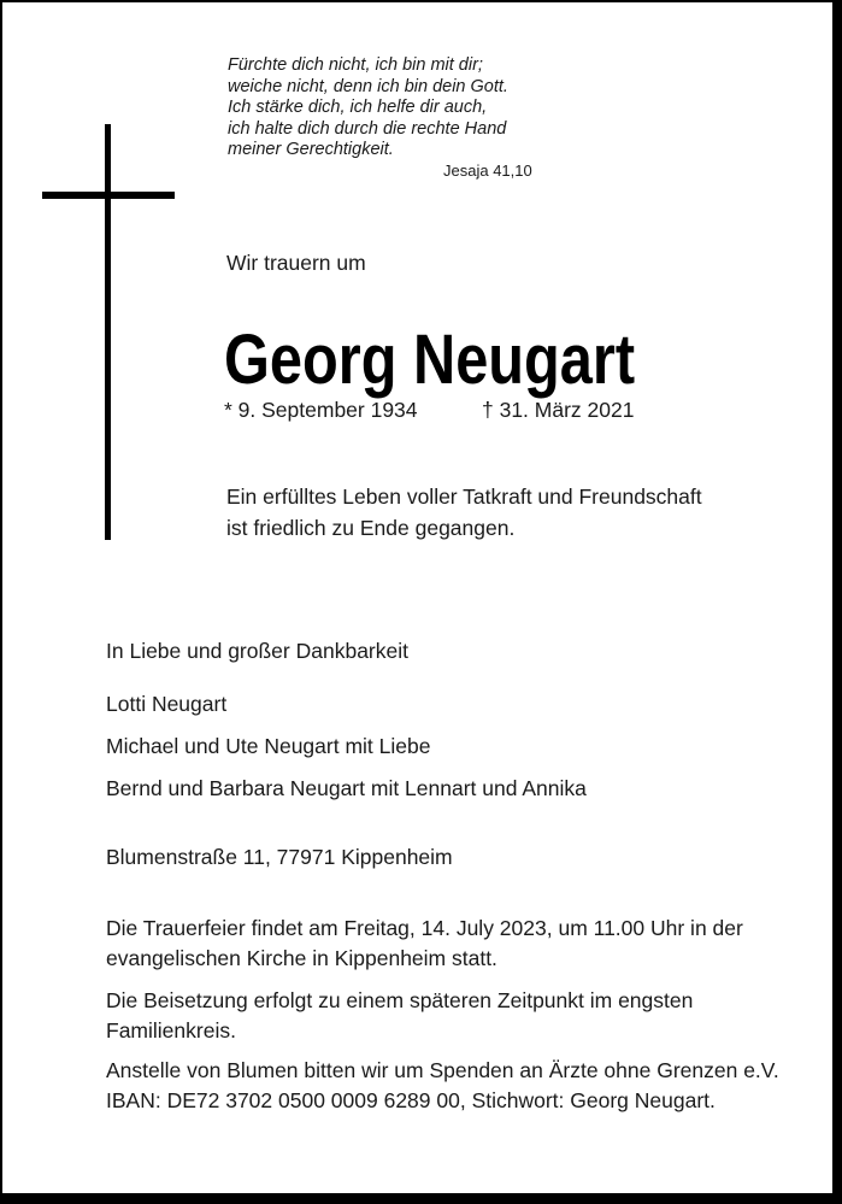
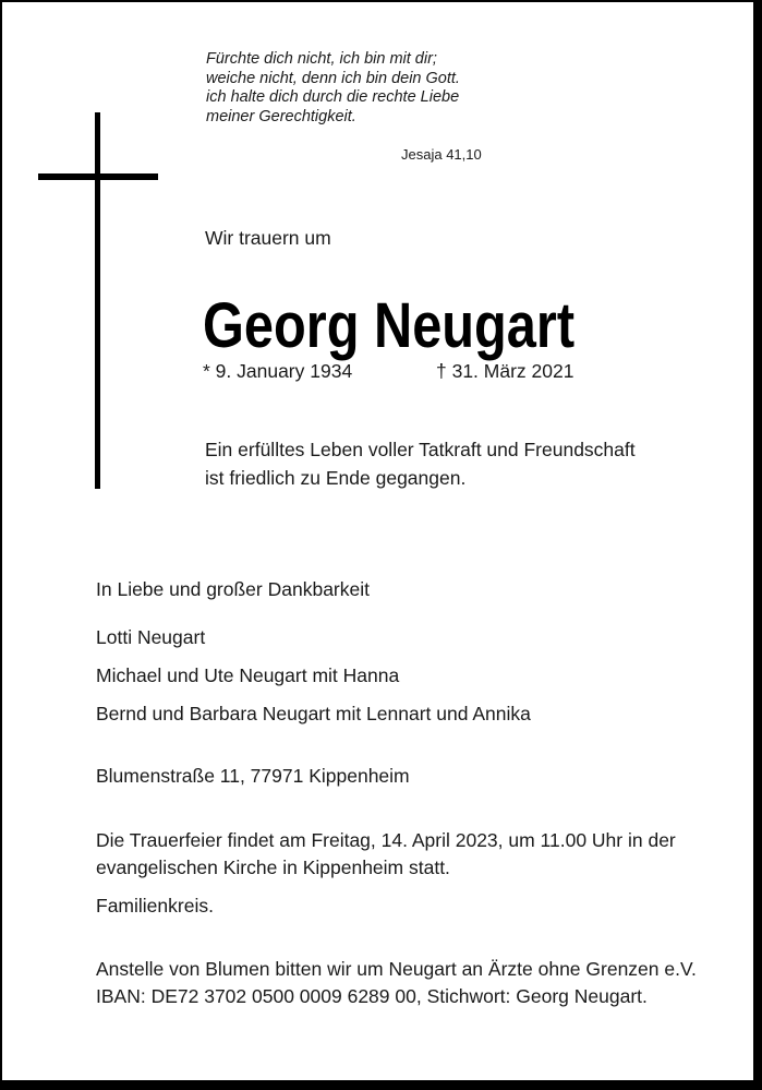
  Fürchte dich nicht, ich bin mit dir;
  weiche nicht, denn ich bin dein Gott.
- Ich stärke dich, ich helfe dir auch,
- ich halte dich durch die rechte Hand
+ ich halte dich durch die rechte Liebe
  meiner Gerechtigkeit.
  Jesaja 41,10
  Wir trauern um
  Georg Neugart
- * 9. September 1934
+ * 9. January 1934
  † 31. März 2021
  Ein erfülltes Leben voller Tatkraft und Freundschaft
  ist friedlich zu Ende gegangen.
  In Liebe und großer Dankbarkeit
  Lotti Neugart
- Michael und Ute Neugart mit Liebe
+ Michael und Ute Neugart mit Hanna
  Bernd und Barbara Neugart mit Lennart und Annika
  Blumenstraße 11, 77971 Kippenheim
- Die Trauerfeier findet am Freitag, 14. July 2023, um 11.00 Uhr in der
+ Die Trauerfeier findet am Freitag, 14. April 2023, um 11.00 Uhr in der
  evangelischen Kirche in Kippenheim statt.
- Die Beisetzung erfolgt zu einem späteren Zeitpunkt im engsten
  Familienkreis.
- Anstelle von Blumen bitten wir um Spenden an Ärzte ohne Grenzen e.V.
+ Anstelle von Blumen bitten wir um Neugart an Ärzte ohne Grenzen e.V.
  IBAN: DE72 3702 0500 0009 6289 00, Stichwort: Georg Neugart.
